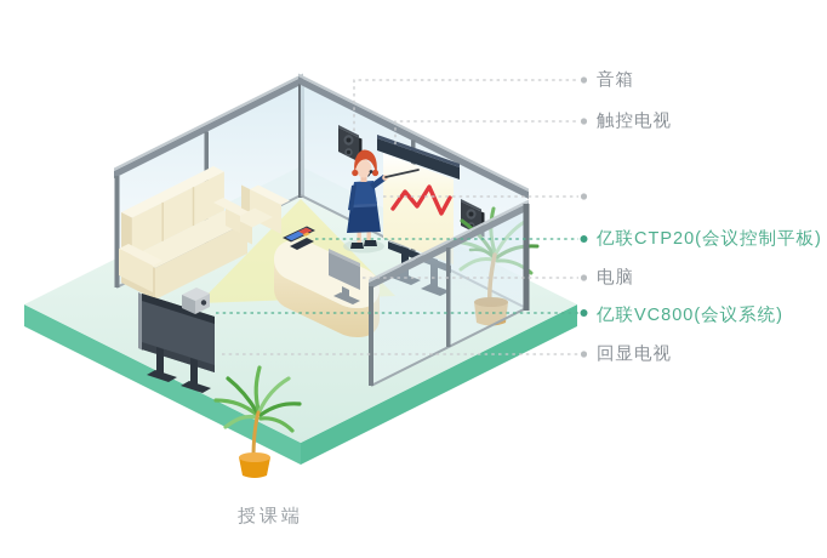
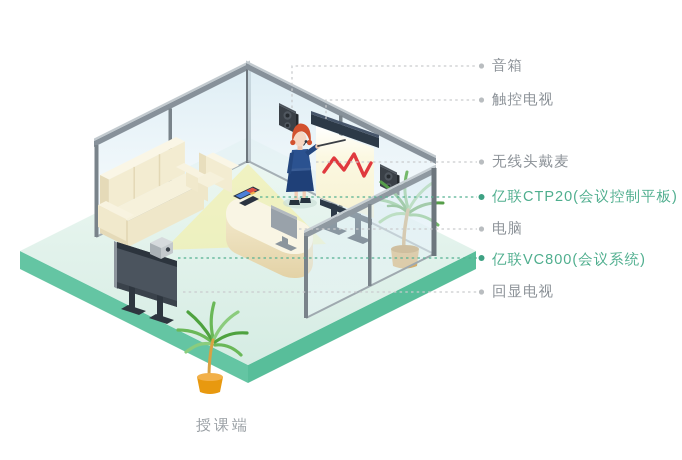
  音箱
  触控电视
+ 无线头戴麦
  亿联CTP20(会议控制平板)
  电脑
  亿联VC800(会议系统)
  回显电视
  授课端
